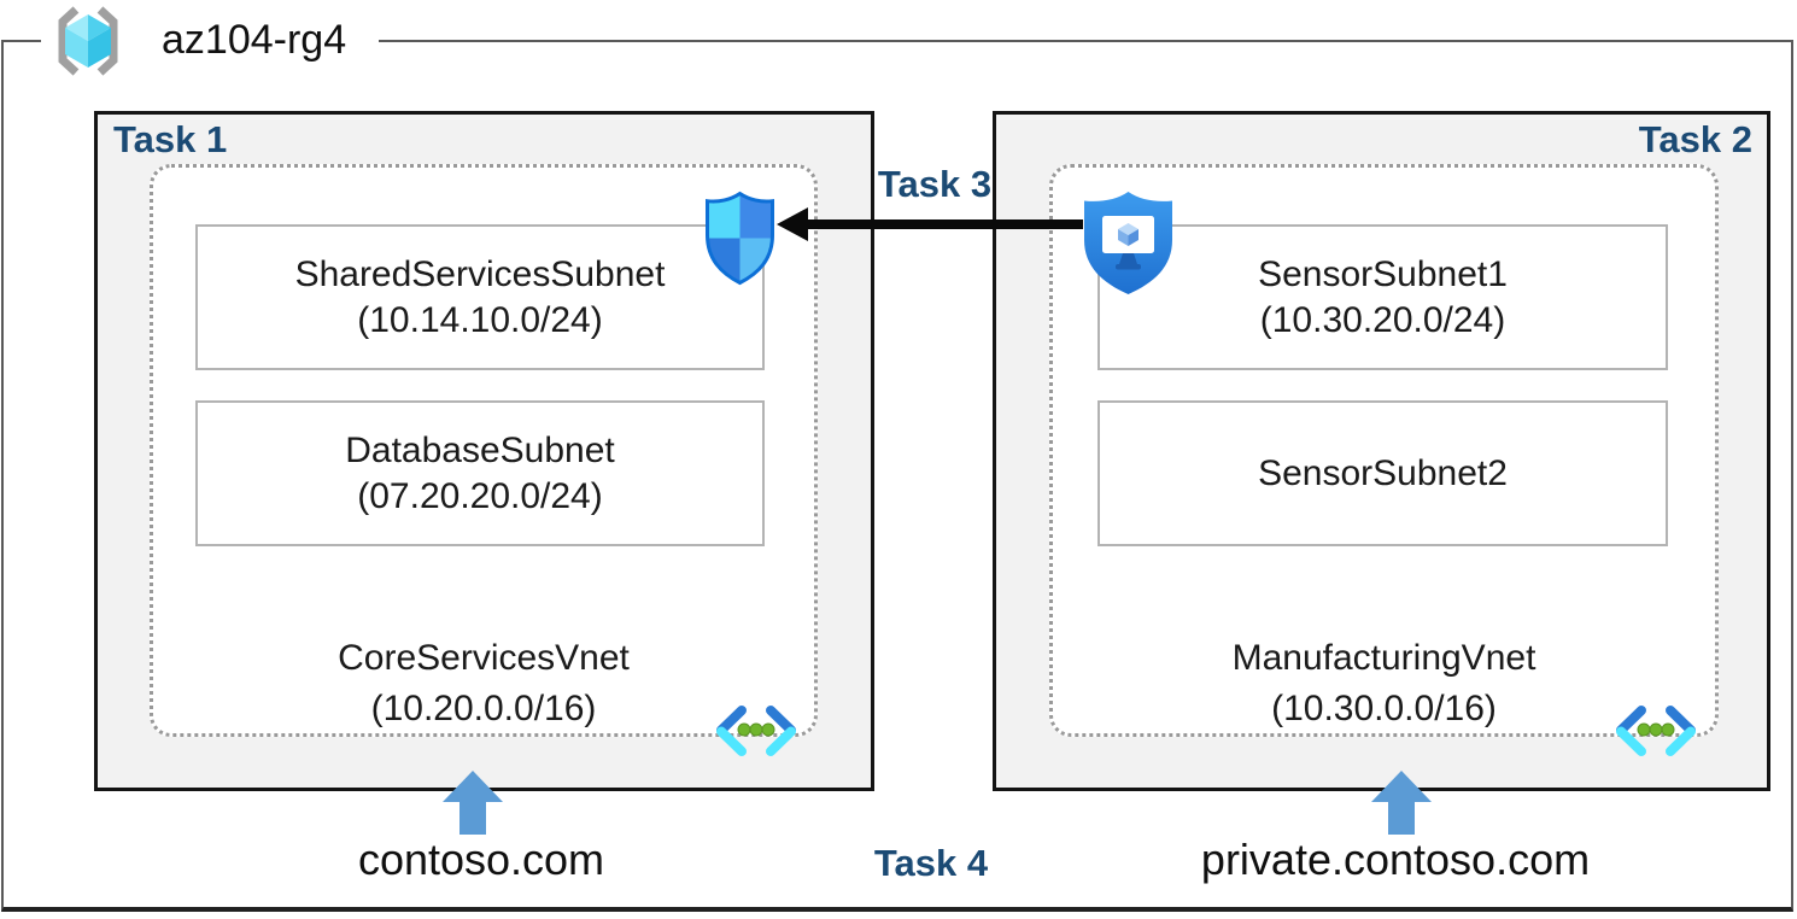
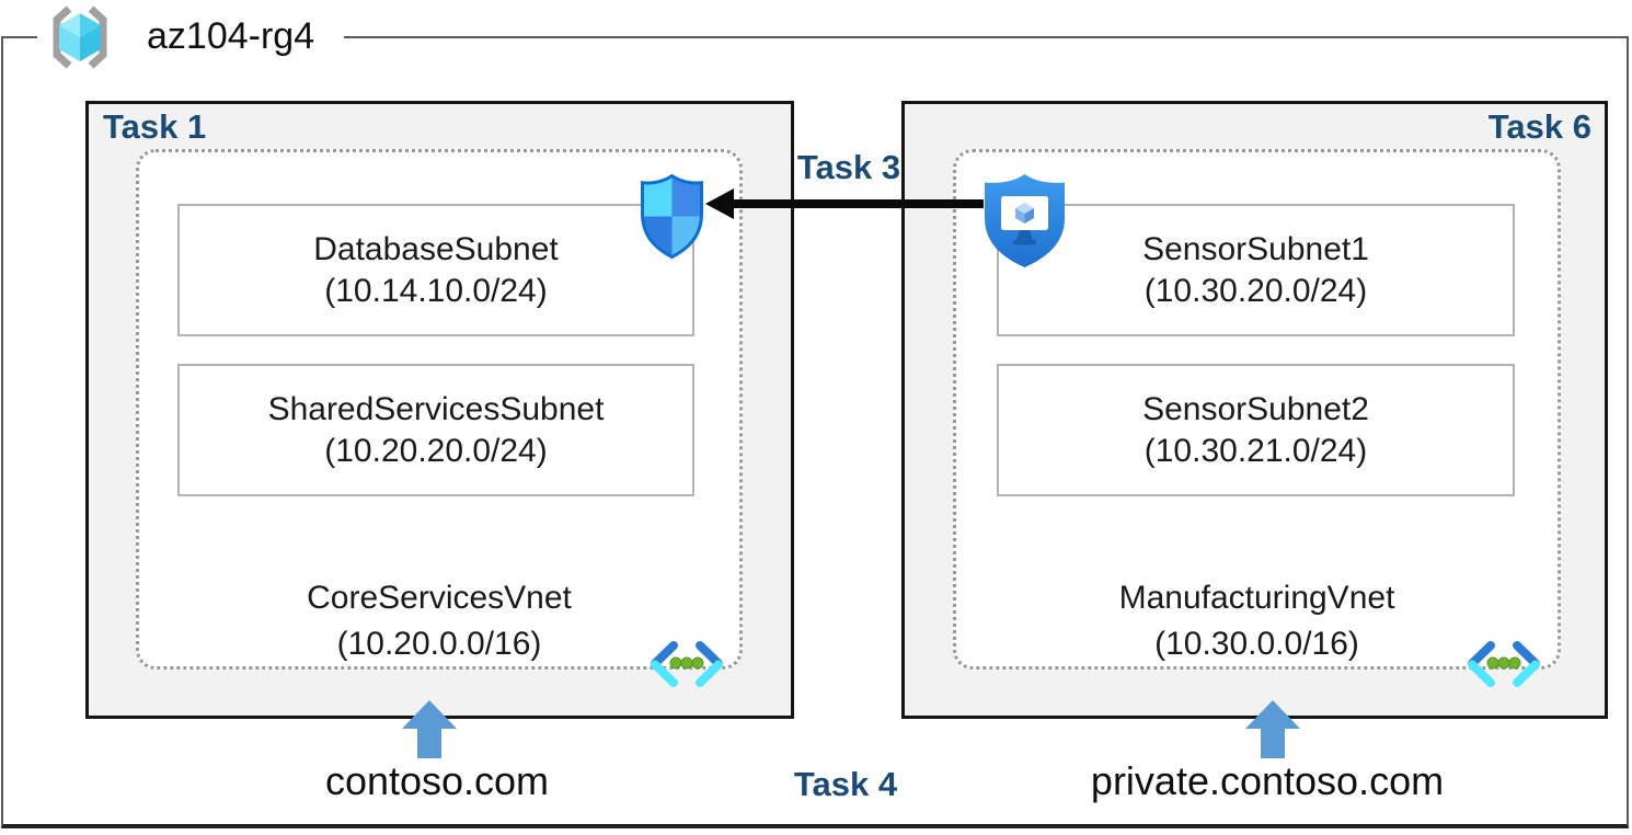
  az104-rg4
  Task 1
- Task 2
+ Task 6
- SharedServicesSubnet
+ DatabaseSubnet
  (10.14.10.0/24)
- DatabaseSubnet
+ SharedServicesSubnet
- (07.20.20.0/24)
+ (10.20.20.0/24)
  SensorSubnet1
  (10.30.20.0/24)
  SensorSubnet2
+ (10.30.21.0/24)
  CoreServicesVnet
  (10.20.0.0/16)
  ManufacturingVnet
  (10.30.0.0/16)
  Task 3
  contoso.com
  Task 4
  private.contoso.com
